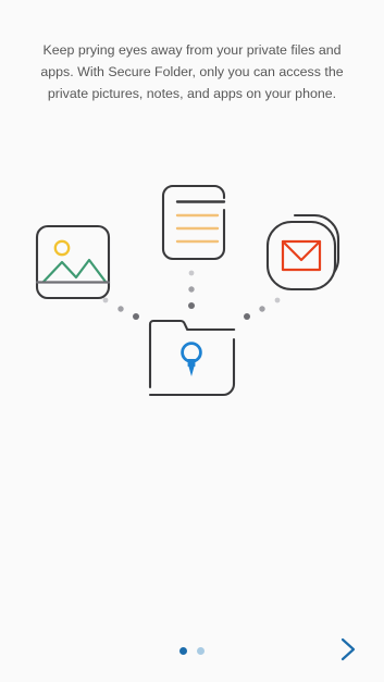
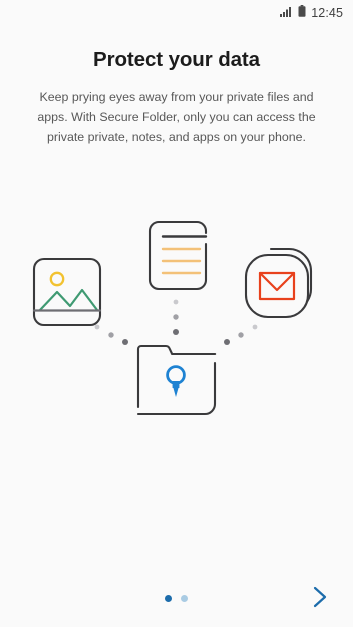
+ 12:45
+ Protect your data
- Keep prying eyes away from your private files and apps. With Secure Folder, only you can access the private pictures, notes, and apps on your phone.
+ Keep prying eyes away from your private files and apps. With Secure Folder, only you can access the private private, notes, and apps on your phone.
